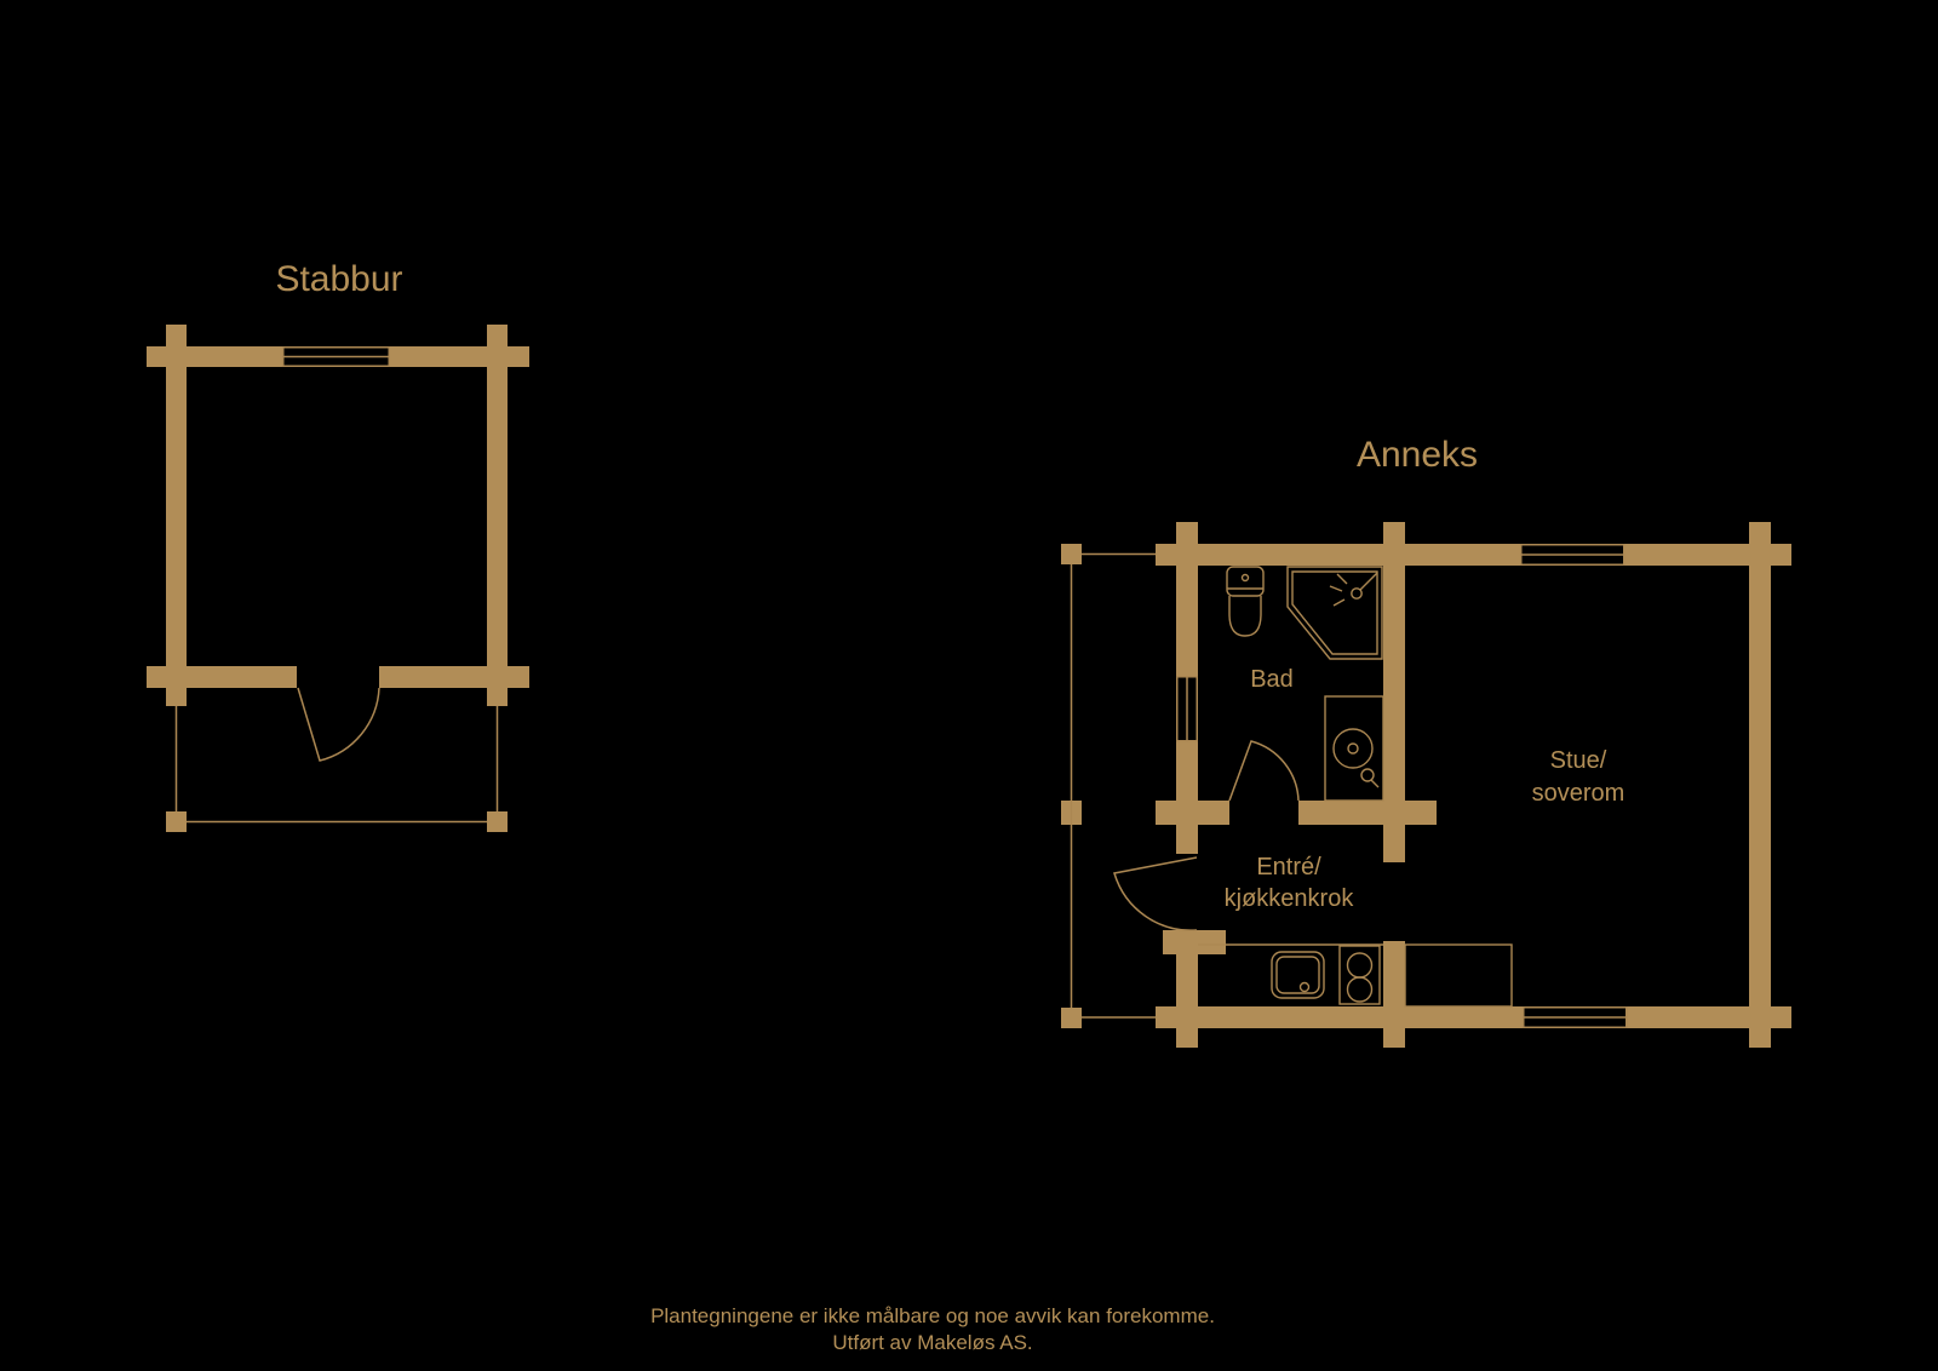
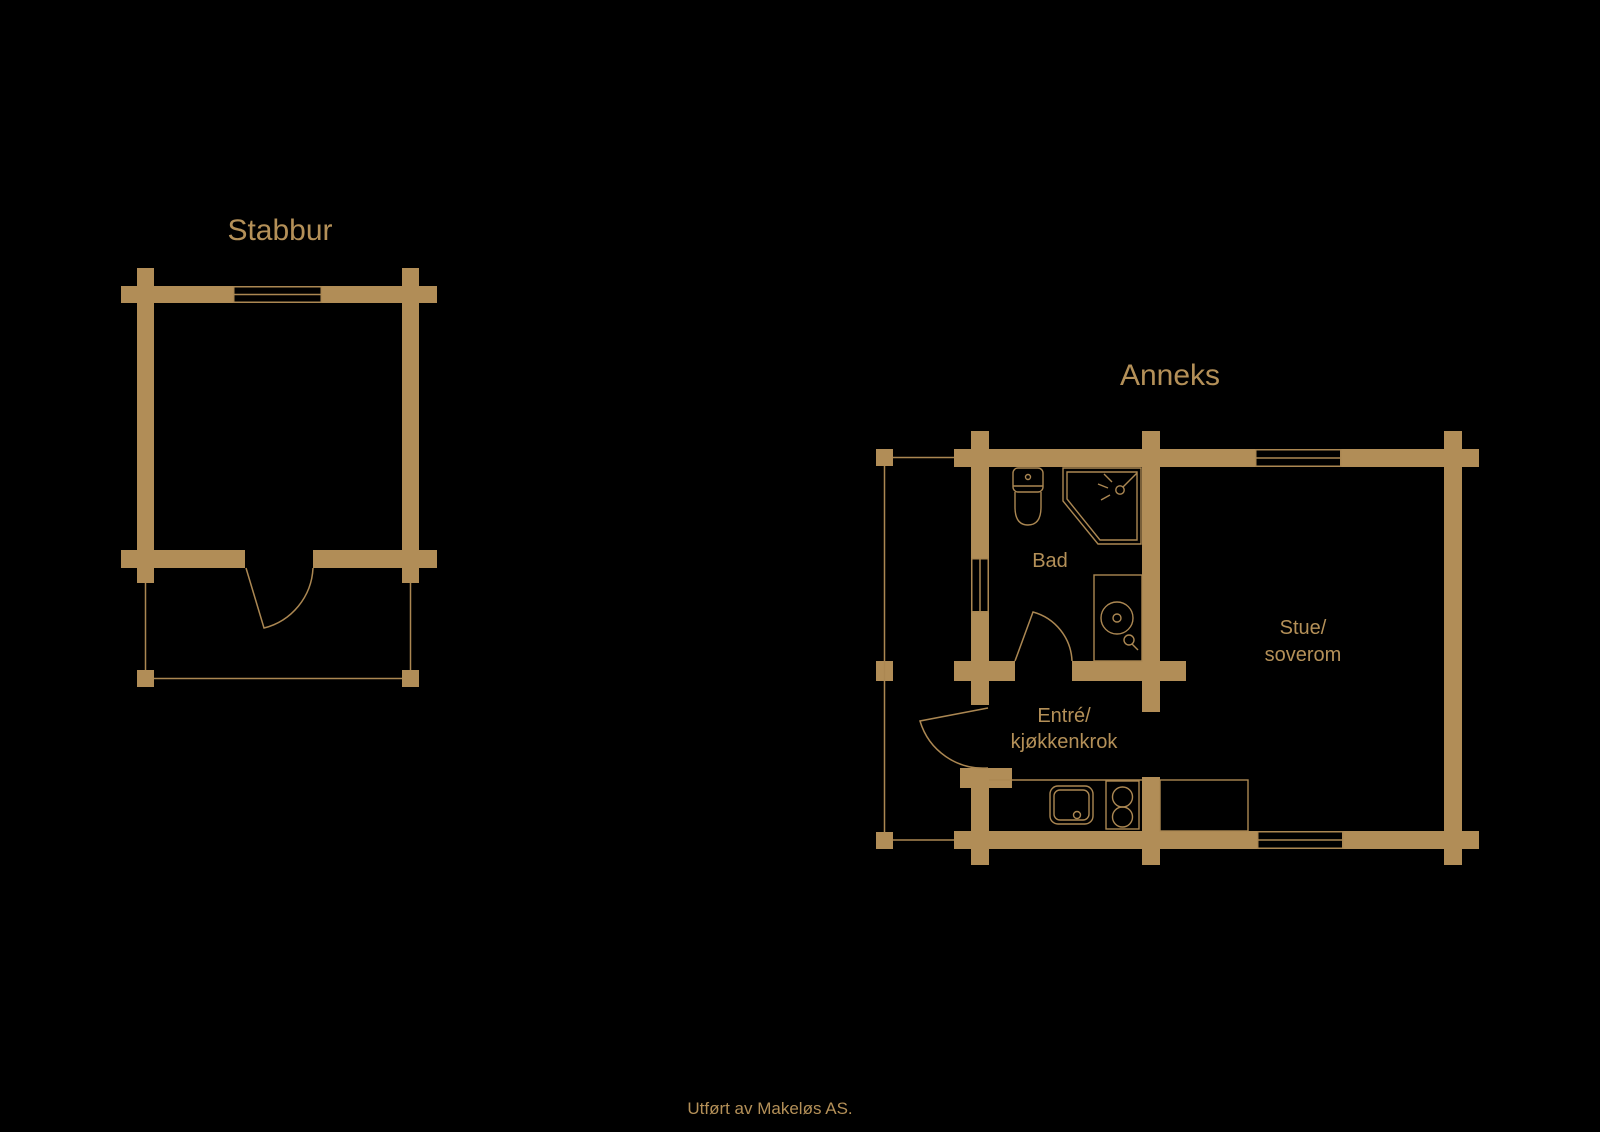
  Stabbur
  Anneks
  Bad
  Entré/
  kjøkkenkrok
  Stue/
  soverom
- Plantegningene er ikke målbare og noe avvik kan forekomme.
  Utført av Makeløs AS.
